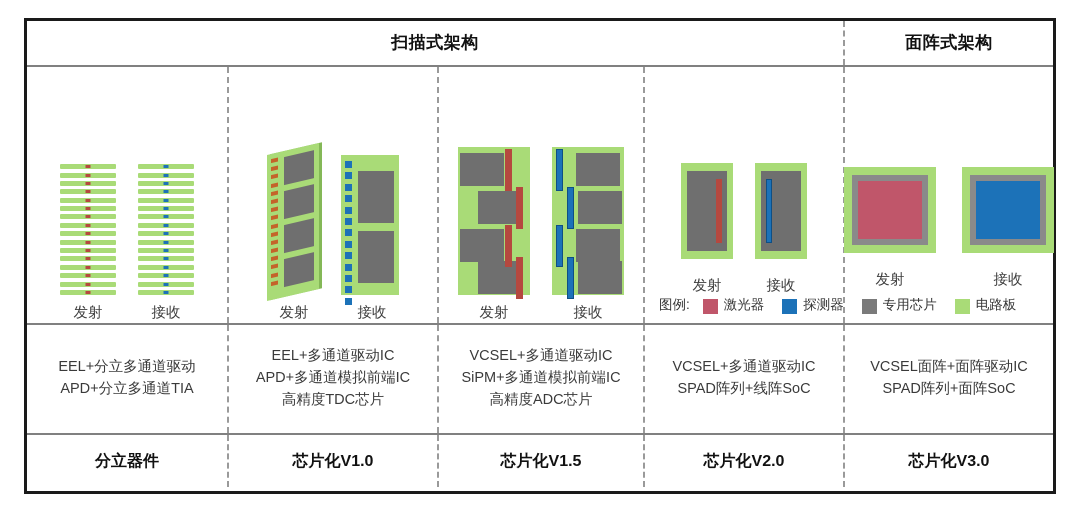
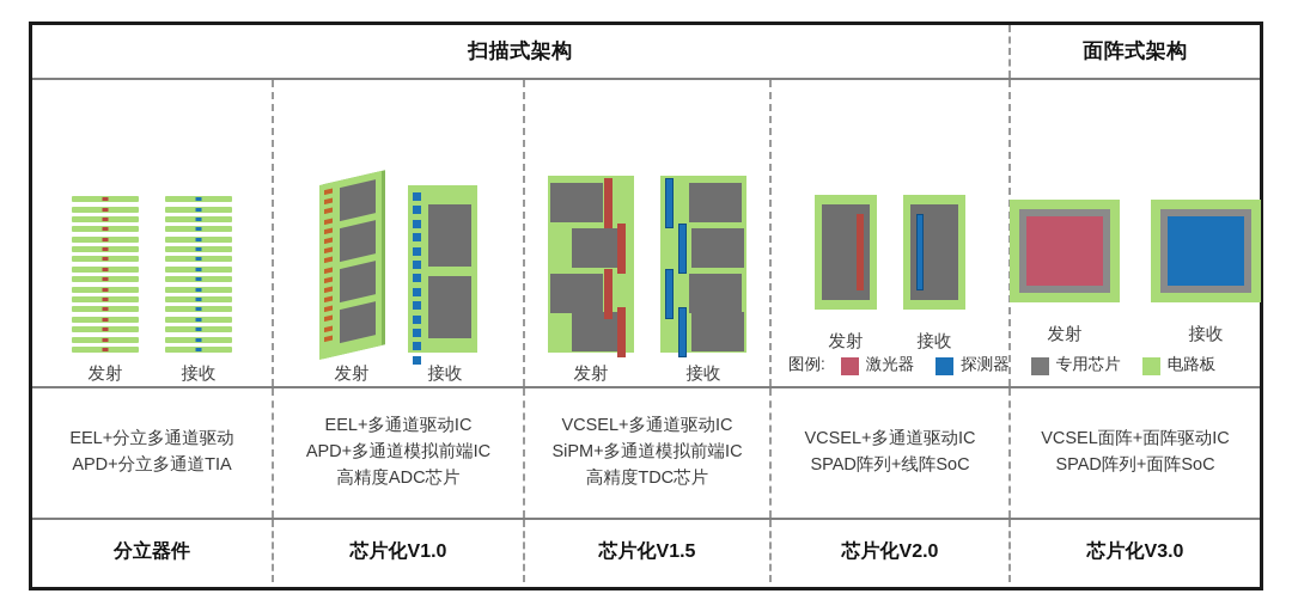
  扫描式架构
  面阵式架构
  发射
  接收
  发射
  接收
  发射
  接收
  发射
  接收
  图例:
  激光器
  探测器
  专用芯片
  电路板
  发射
  接收
  EEL+分立多通道驱动
  APD+分立多通道TIA
  EEL+多通道驱动IC
  APD+多通道模拟前端IC
- 高精度TDC芯片
+ 高精度ADC芯片
  VCSEL+多通道驱动IC
  SiPM+多通道模拟前端IC
- 高精度ADC芯片
+ 高精度TDC芯片
  VCSEL+多通道驱动IC
  SPAD阵列+线阵SoC
  VCSEL面阵+面阵驱动IC
  SPAD阵列+面阵SoC
  分立器件
  芯片化V1.0
  芯片化V1.5
  芯片化V2.0
  芯片化V3.0
